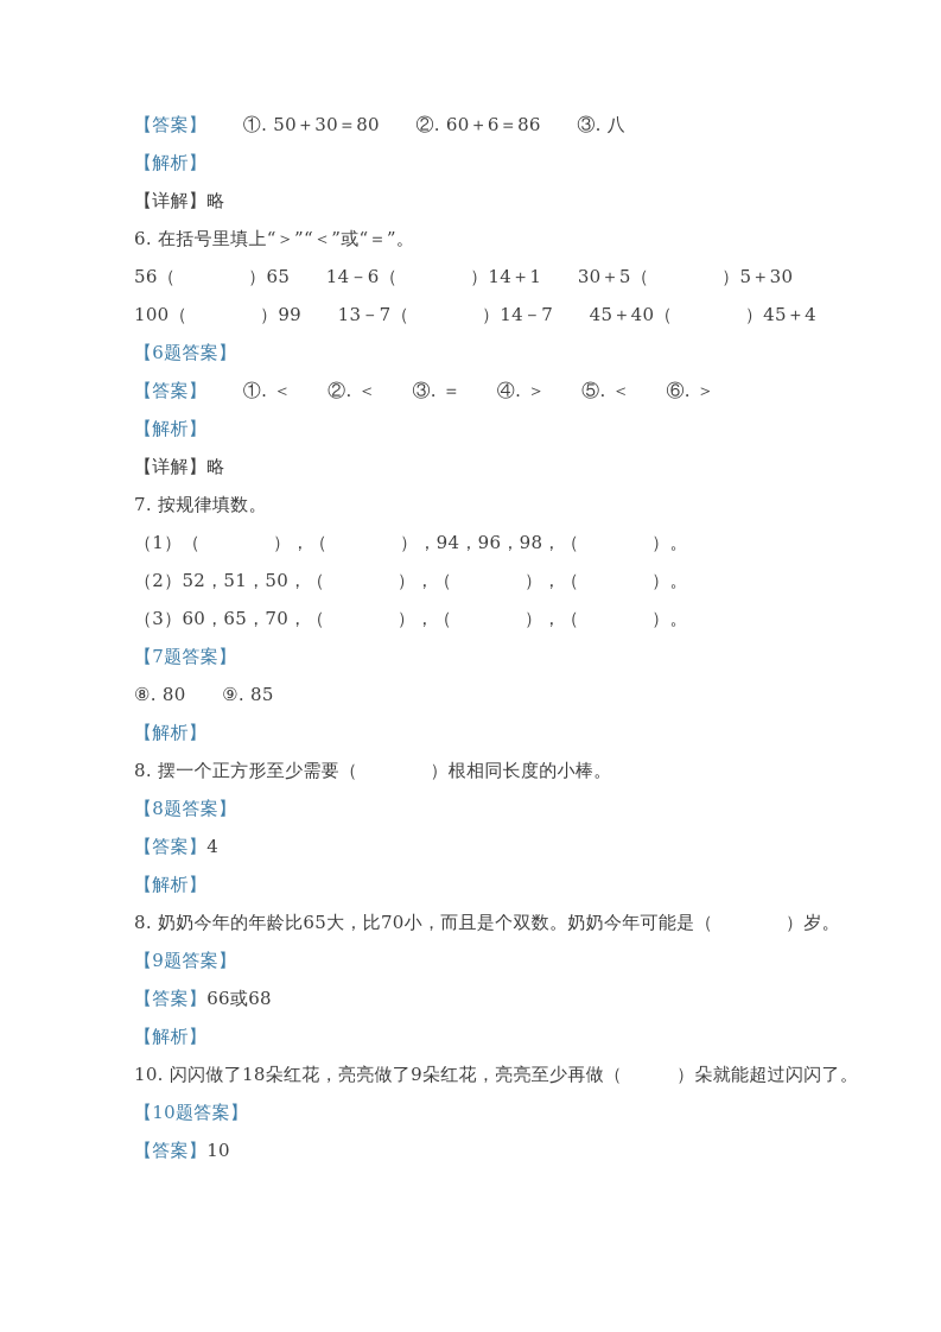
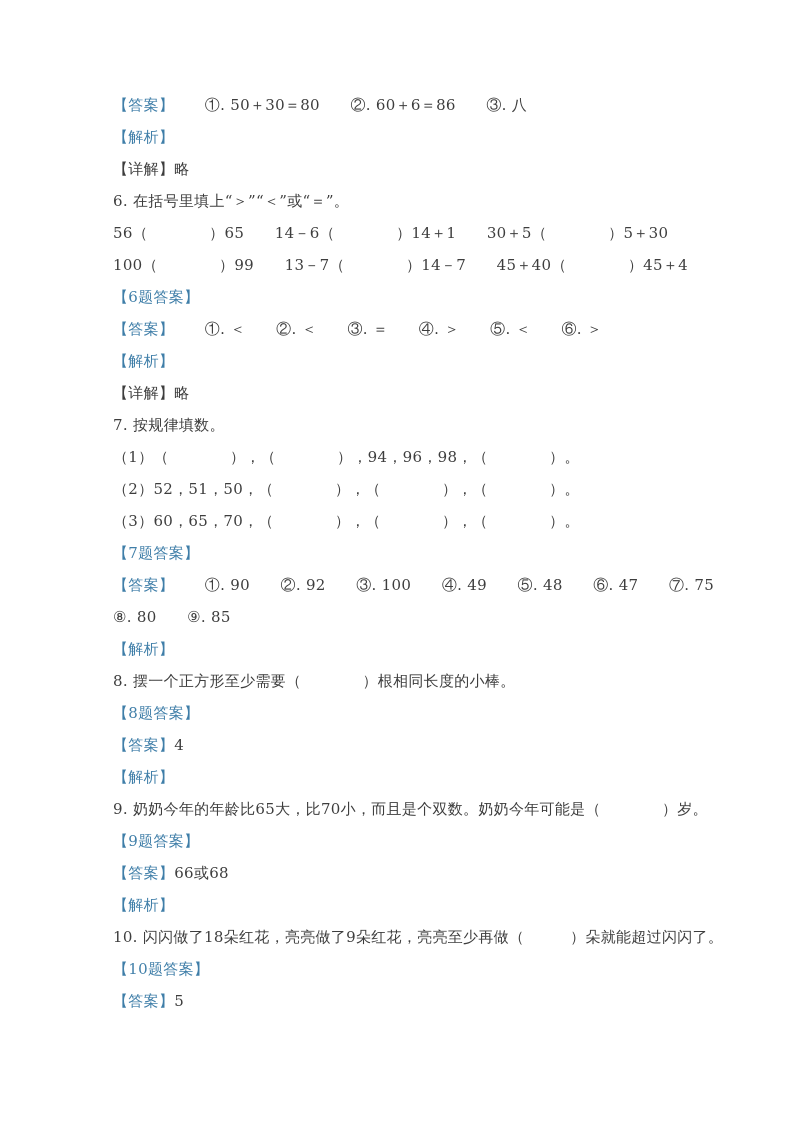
  【答案】 ①. 50＋30＝80 ②. 60＋6＝86 ③. 八
  【解析】
  【详解】略
  6. 在括号里填上“＞”“＜”或“＝”。
  56（ ）65 14－6（ ）14＋1 30＋5（ ）5＋30
  100（ ）99 13－7（ ）14－7 45＋40（ ）45＋4
  【6题答案】
  【答案】 ①. ＜ ②. ＜ ③. ＝ ④. ＞ ⑤. ＜ ⑥. ＞
  【解析】
  【详解】略
  7. 按规律填数。
  （1）（ ），（ ），94，96，98，（ ）。
  （2）52，51，50，（ ），（ ），（ ）。
  （3）60，65，70，（ ），（ ），（ ）。
  【7题答案】
+ 【答案】 ①. 90 ②. 92 ③. 100 ④. 49 ⑤. 48 ⑥. 47 ⑦. 75
  ⑧. 80 ⑨. 85
  【解析】
  8. 摆一个正方形至少需要（ ）根相同长度的小棒。
  【8题答案】
  【答案】4
  【解析】
- 8. 奶奶今年的年龄比65大，比70小，而且是个双数。奶奶今年可能是（ ）岁。
+ 9. 奶奶今年的年龄比65大，比70小，而且是个双数。奶奶今年可能是（ ）岁。
  【9题答案】
  【答案】66或68
  【解析】
  10. 闪闪做了18朵红花，亮亮做了9朵红花，亮亮至少再做（ ）朵就能超过闪闪了。
  【10题答案】
- 【答案】10
+ 【答案】5
